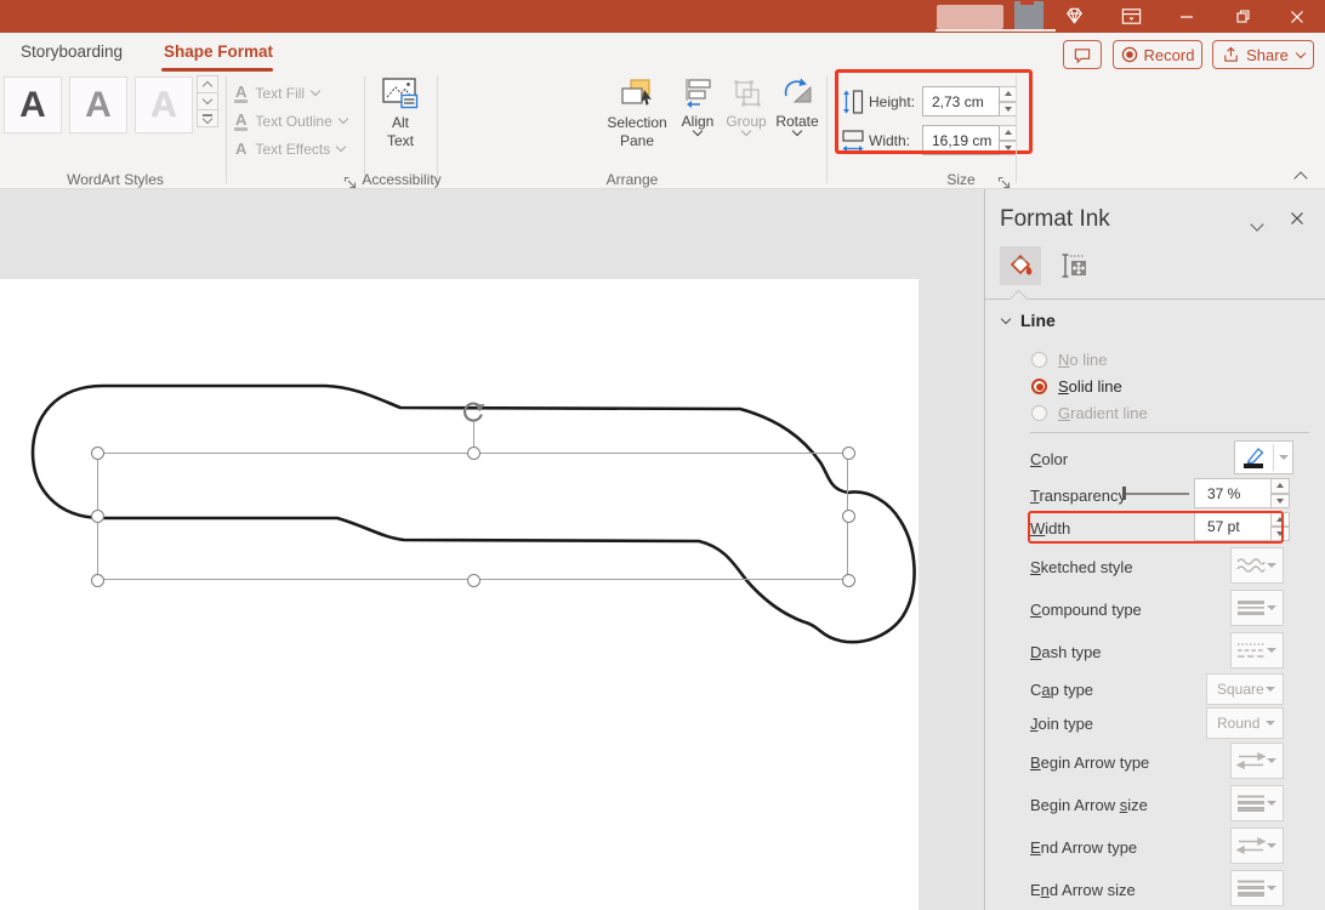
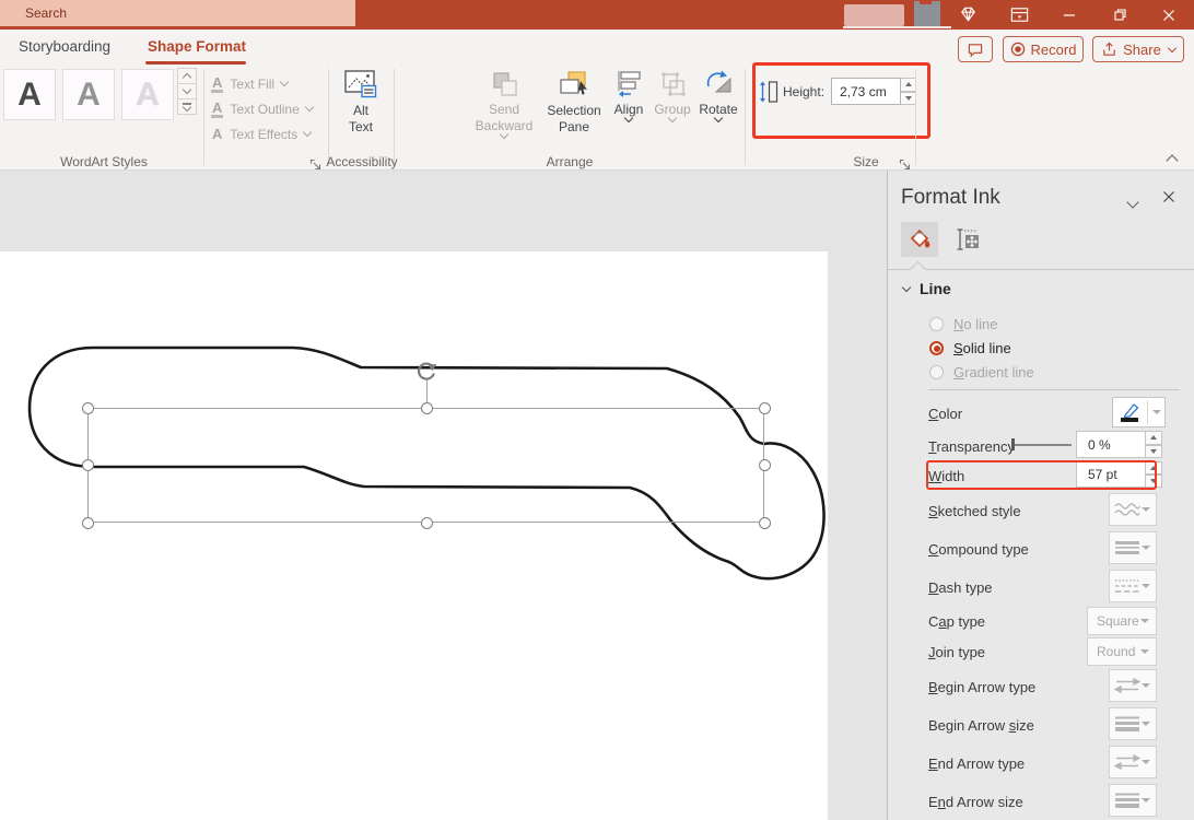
+ Search
  Storyboarding
  Shape Format
  Record
  Share
  A
  A
  A
  A
  Text Fill
  A
  Text Outline
  A
  Text Effects
  Alt Text
+ Send Backward
  Selection Pane
  Align
  Group
  Rotate
  Height:
  2,73 cm
- Width:
- 16,19 cm
  WordArt Styles
  Accessibility
  Arrange
  Size
  Format Ink
  Line
  No line
  Solid line
  Gradient line
  Color
  Transparenc
- 37 %
+ 0 %
  Width
  57 pt
  Sketched style
  Compound type
  Dash type
  Cap type
  Square
  Join type
  Round
  Begin Arrow type
  Begin Arrow size
  End Arrow type
  End Arrow size
